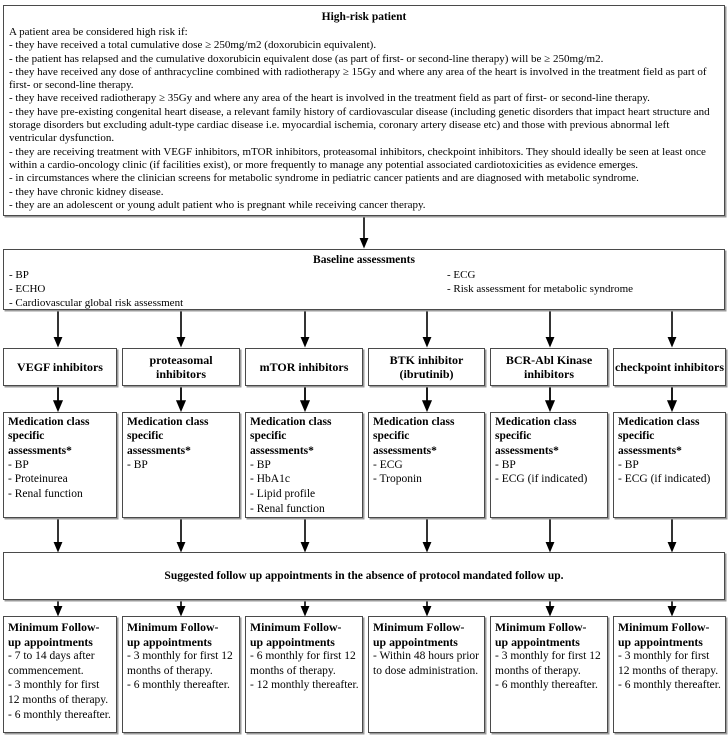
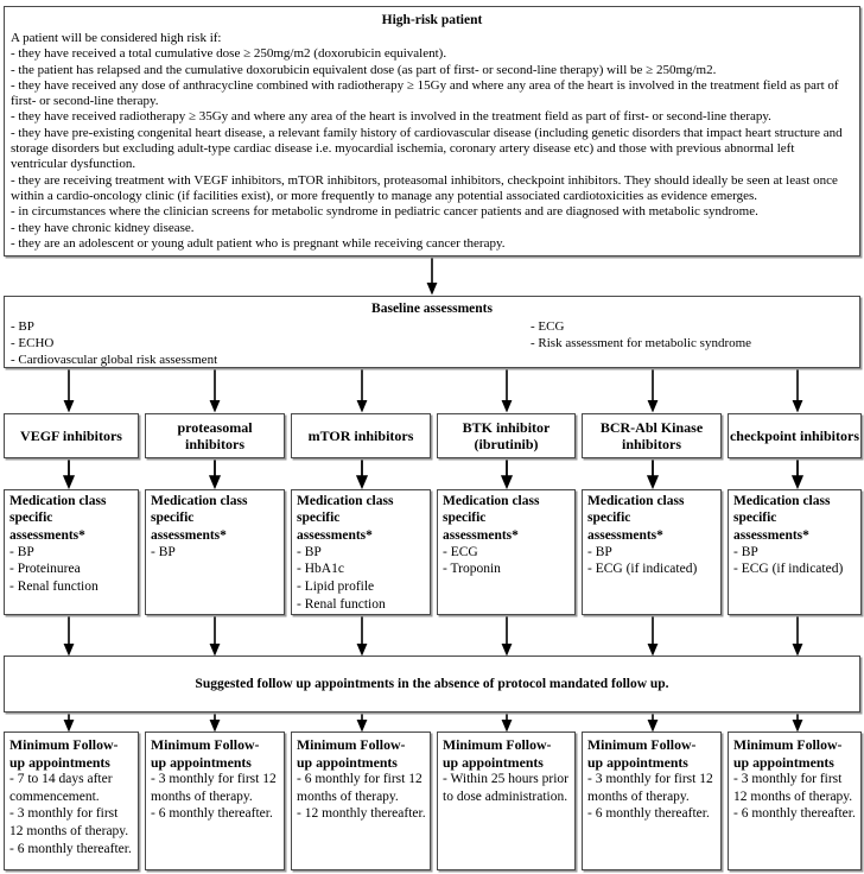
  High-risk patient
- A patient area be considered high risk if:
+ A patient will be considered high risk if:
  - they have received a total cumulative dose ≥ 250mg/m2 (doxorubicin equivalent).
  - the patient has relapsed and the cumulative doxorubicin equivalent dose (as part of first- or second-line therapy) will be ≥ 250mg/m2.
  - they have received any dose of anthracycline combined with radiotherapy ≥ 15Gy and where any area of the heart is involved in the treatment field as part of first- or second-line therapy.
  - they have received radiotherapy ≥ 35Gy and where any area of the heart is involved in the treatment field as part of first- or second-line therapy.
  - they have pre-existing congenital heart disease, a relevant family history of cardiovascular disease (including genetic disorders that impact heart structure and storage disorders but excluding adult-type cardiac disease i.e. myocardial ischemia, coronary artery disease etc) and those with previous abnormal left ventricular dysfunction.
  - they are receiving treatment with VEGF inhibitors, mTOR inhibitors, proteasomal inhibitors, checkpoint inhibitors. They should ideally be seen at least once within a cardio-oncology clinic (if facilities exist), or more frequently to manage any potential associated cardiotoxicities as evidence emerges.
  - in circumstances where the clinician screens for metabolic syndrome in pediatric cancer patients and are diagnosed with metabolic syndrome.
  - they have chronic kidney disease.
  - they are an adolescent or young adult patient who is pregnant while receiving cancer therapy.
  Baseline assessments
  - BP
  - ECHO
  - Cardiovascular global risk assessment
  - ECG
  - Risk assessment for metabolic syndrome
  VEGF inhibitors
  proteasomal inhibitors
  mTOR inhibitors
  BTK inhibitor (ibrutinib)
  BCR-Abl Kinase inhibitors
  checkpoint inhibitors
  Medication class
  specific
  assessments*
  - BP
  - Proteinurea
  - Renal function
  Medication class
  specific
  assessments*
  - BP
  Medication class
  specific
  assessments*
  - BP
  - HbA1c
  - Lipid profile
  - Renal function
  Medication class
  specific
  assessments*
  - ECG
  - Troponin
  Medication class
  specific
  assessments*
  - BP
  - ECG (if indicated)
  Medication class
  specific
  assessments*
  - BP
  - ECG (if indicated)
  Suggested follow up appointments in the absence of protocol mandated follow up.
  Minimum Follow-
  up appointments
  - 7 to 14 days after commencement.
  - 3 monthly for first 12 months of therapy.
  - 6 monthly thereafter.
  Minimum Follow-
  up appointments
  - 3 monthly for first 12 months of therapy.
  - 6 monthly thereafter.
  Minimum Follow-
  up appointments
  - 6 monthly for first 12 months of therapy.
  - 12 monthly thereafter.
  Minimum Follow-
  up appointments
- - Within 48 hours prior to dose administration.
+ - Within 25 hours prior to dose administration.
  Minimum Follow-
  up appointments
  - 3 monthly for first 12 months of therapy.
  - 6 monthly thereafter.
  Minimum Follow-
  up appointments
  - 3 monthly for first 12 months of therapy.
  - 6 monthly thereafter.
